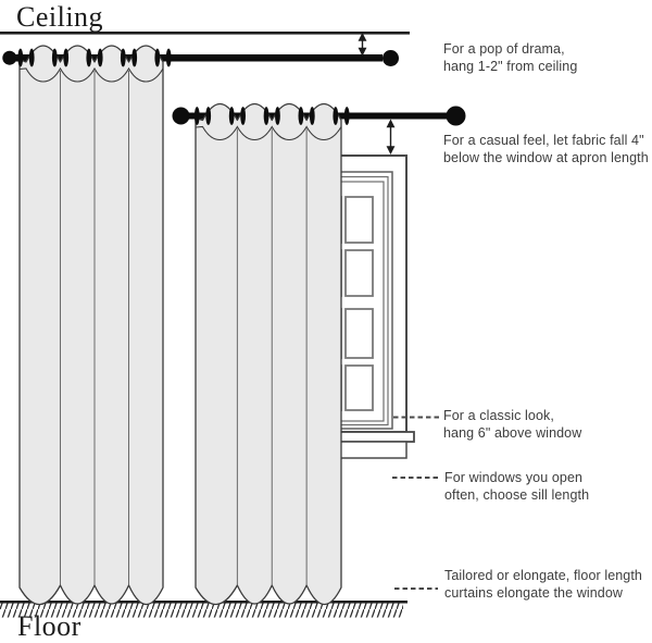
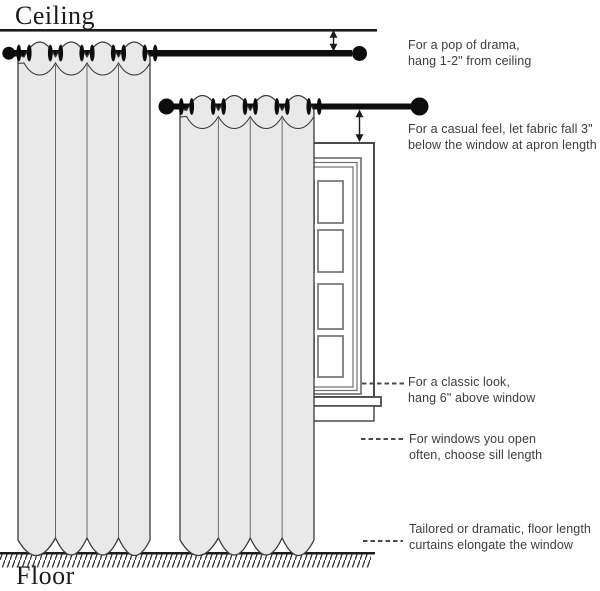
  Ceiling
  Floor
  For a pop of drama,
  hang 1-2" from ceiling
- For a casual feel, let fabric fall 4"
+ For a casual feel, let fabric fall 3"
  below the window at apron length
  For a classic look,
  hang 6" above window
  For windows you open
  often, choose sill length
- Tailored or elongate, floor length
+ Tailored or dramatic, floor length
  curtains elongate the window
